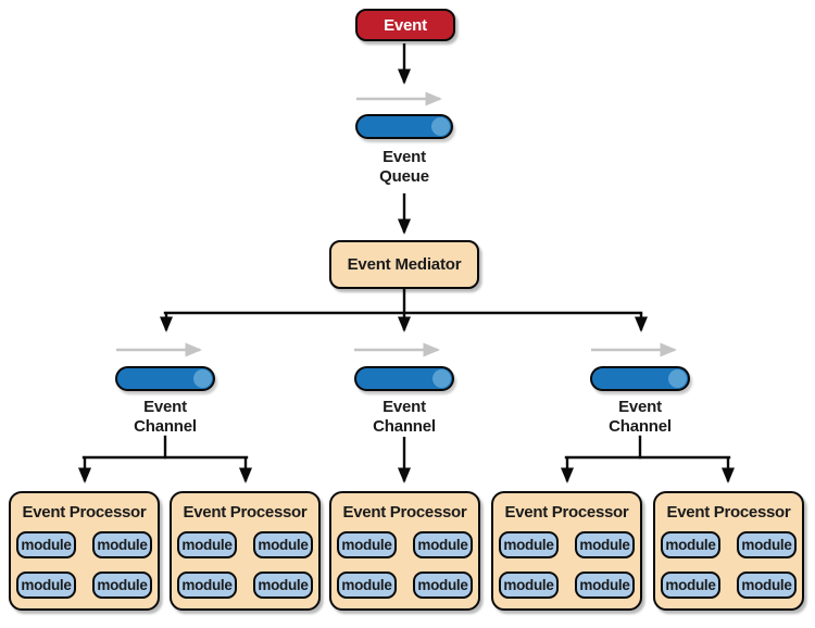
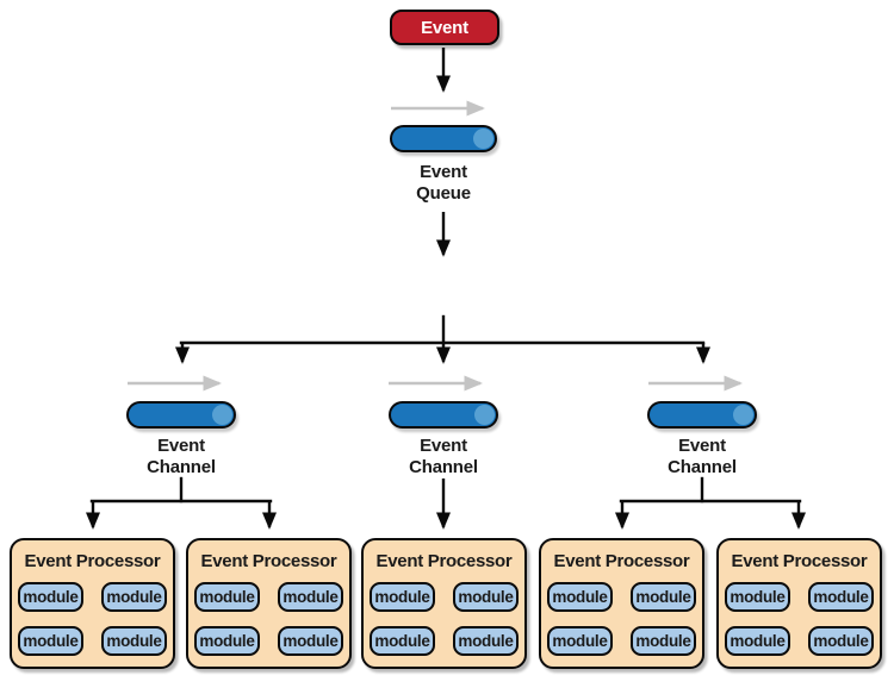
  Event
  Event
  Queue
- Event Mediator
  Event
  Channel
  Event
  Channel
  Event
  Channel
  Event Processor
  module
  module
  module
  module
  Event Processor
  module
  module
  module
  module
  Event Processor
  module
  module
  module
  module
  Event Processor
  module
  module
  module
  module
  Event Processor
  module
  module
  module
  module
